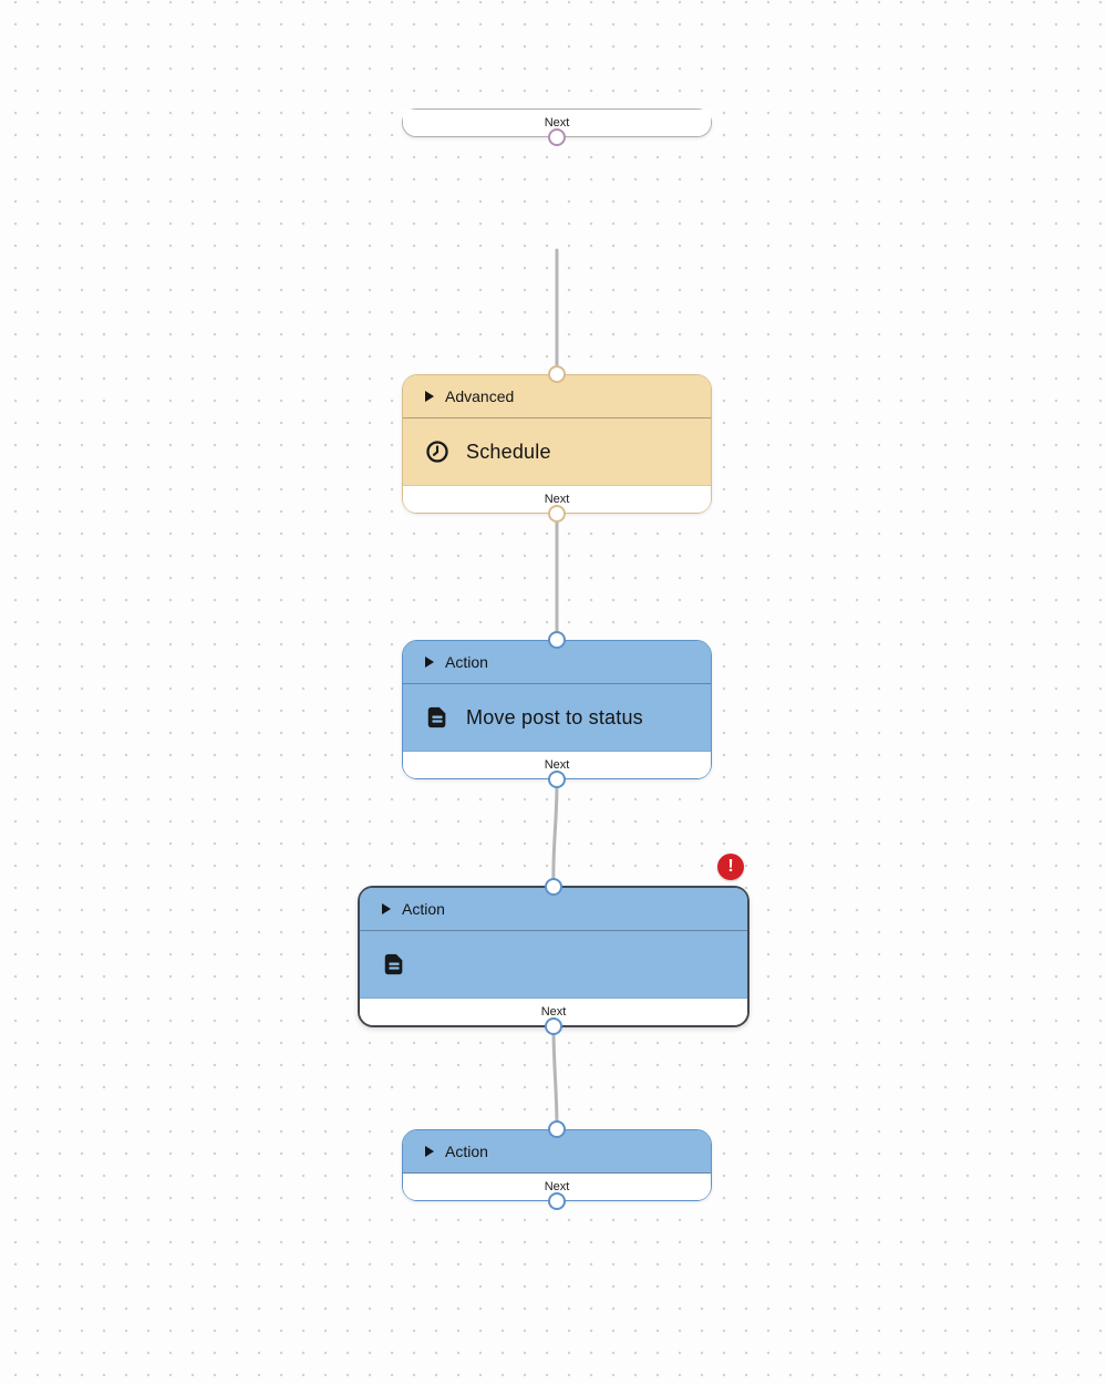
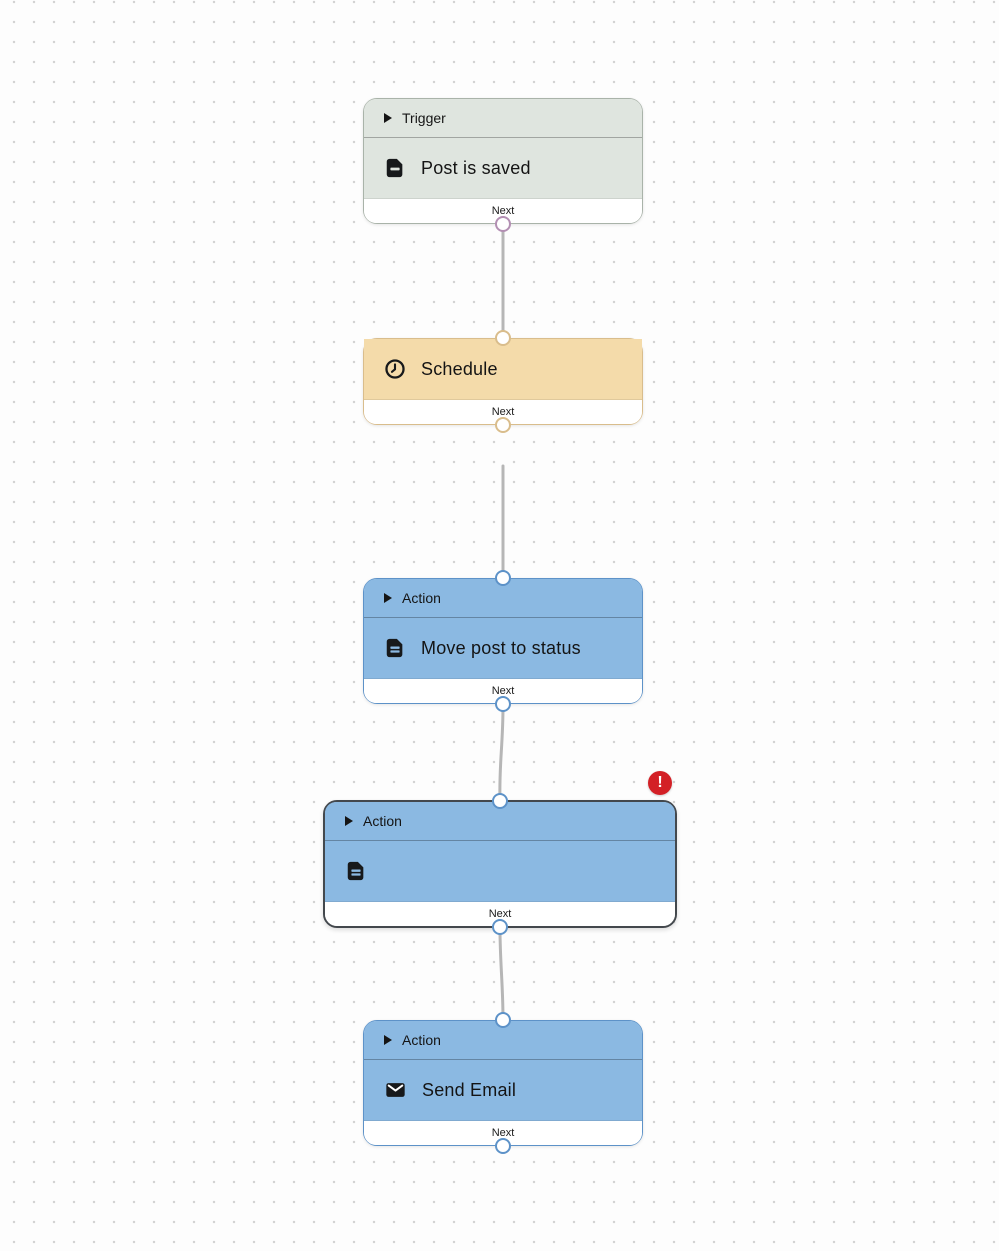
+ Trigger
+ Post is saved
  Next
- Advanced
  Schedule
  Next
  Action
  Move post to status
  Next
  !
  Action
  Next
  Action
+ Send Email
  Next
